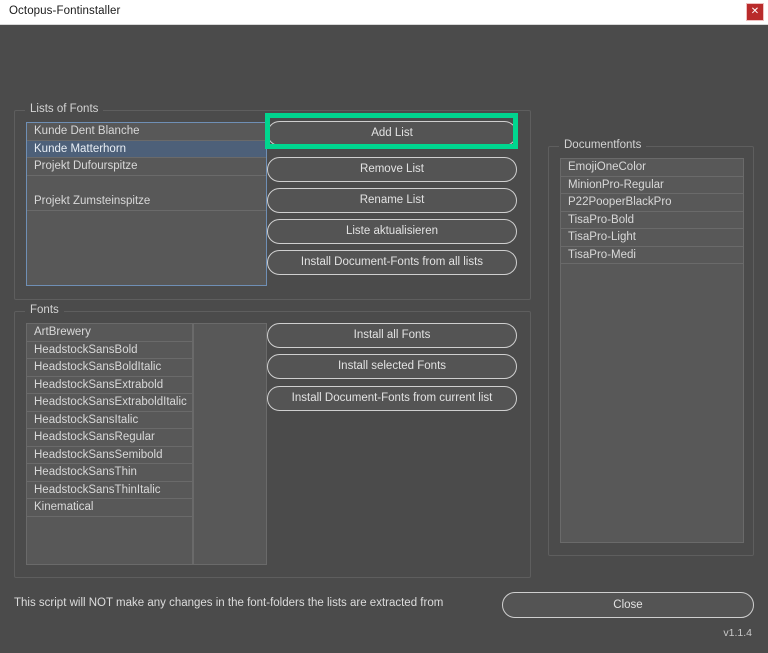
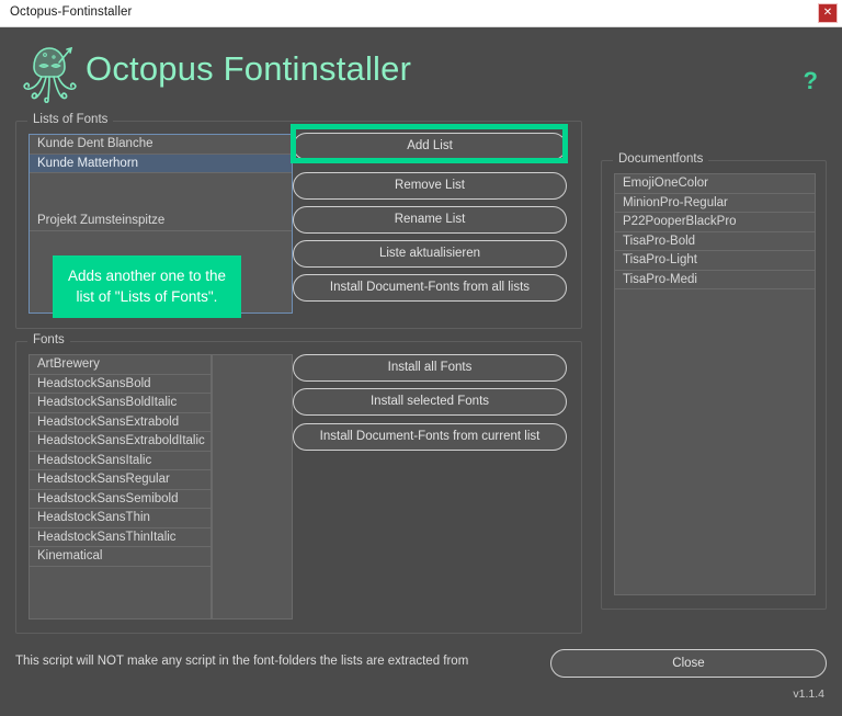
  Octopus-Fontinstaller
  ✕
+ Octopus Fontinstaller
+ ?
  Lists of Fonts
  Kunde Matterhorn
  Kunde Dent Blanche
- Projekt Dufourspitze
  Projekt Zumsteinspitze
  Add List
  Remove List
  Rename List
  Liste aktualisieren
  Install Document-Fonts from all lists
  Fonts
  ArtBrewery
  HeadstockSansBold
  HeadstockSansBoldItalic
  HeadstockSansExtrabold
  HeadstockSansExtraboldItalic
  HeadstockSansItalic
  HeadstockSansRegular
  HeadstockSansSemibold
  HeadstockSansThin
  HeadstockSansThinItalic
  Kinematical
  Install all Fonts
  Install selected Fonts
  Install Document-Fonts from current list
  Documentfonts
  EmojiOneColor
  MinionPro-Regular
  P22PooperBlackPro
  TisaPro-Bold
  TisaPro-Light
  TisaPro-Medi
+ Adds another one to the list of "Lists of Fonts".
- This script will NOT make any changes in the font-folders the lists are extracted from
+ This script will NOT make any script in the font-folders the lists are extracted from
  Close
  v1.1.4
